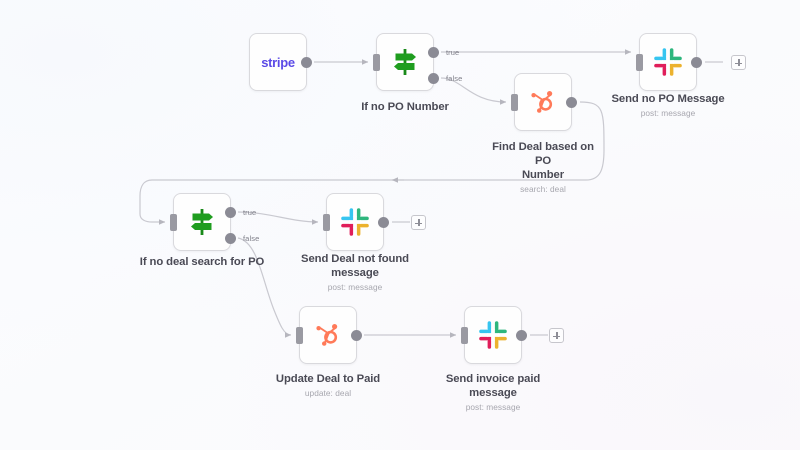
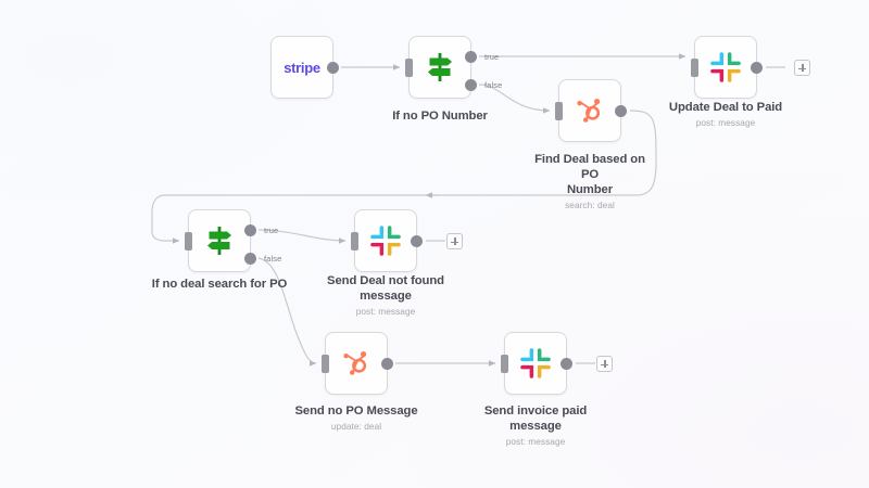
  stripe
  true
  false
  If no PO Number
- Send no PO Message
+ Update Deal to Paid
  post: message
  Find Deal based on PO
  Number
  search: deal
  true
  false
  If no deal search for PO
  Send Deal not found
  message
  post: message
- Update Deal to Paid
+ Send no PO Message
  update: deal
  Send invoice paid
  message
  post: message
